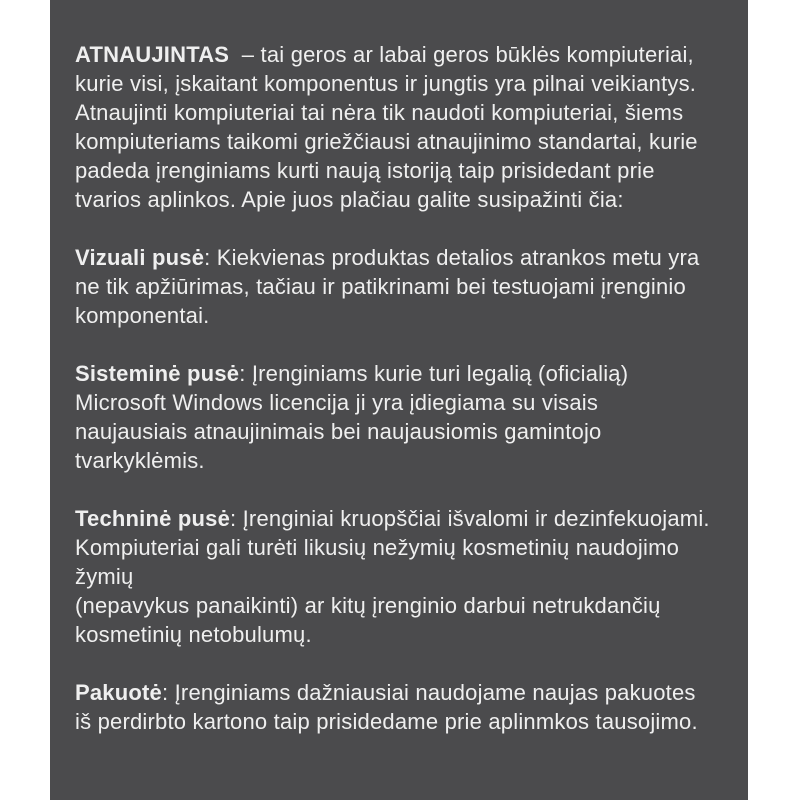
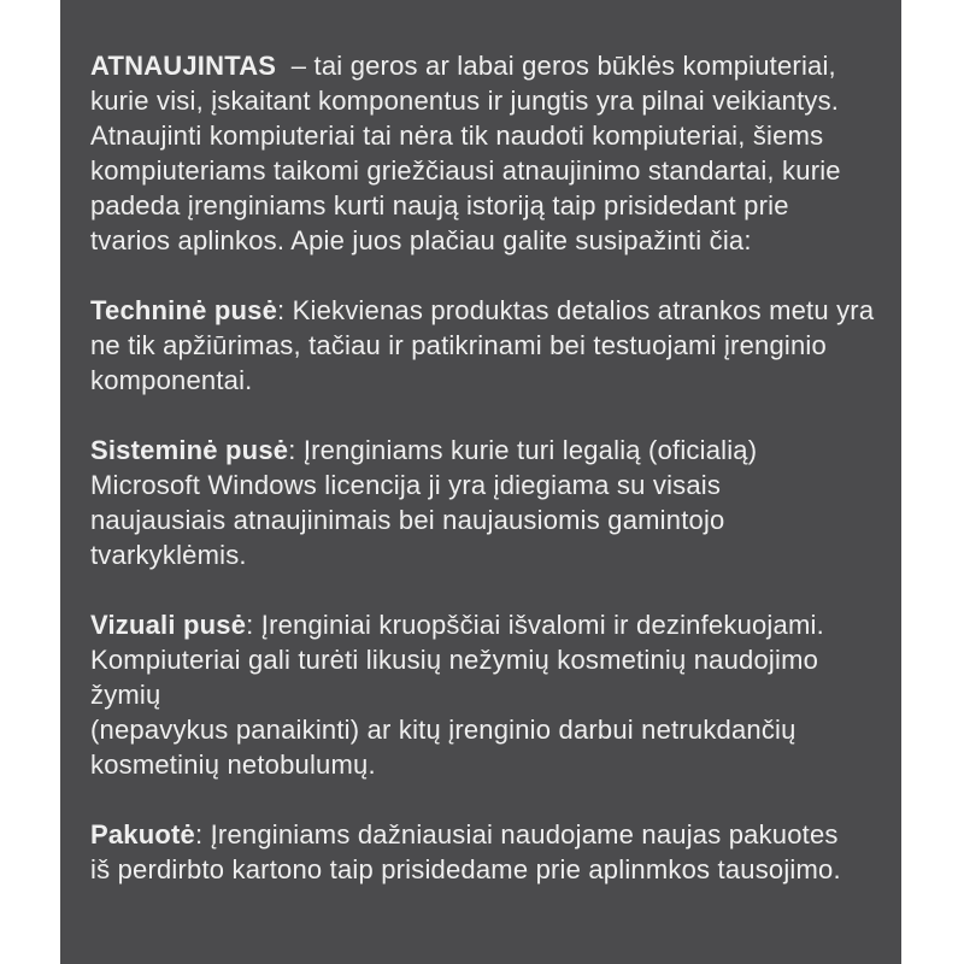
  ATNAUJINTAS – tai geros ar labai geros būklės kompiuteriai,
  kurie visi, įskaitant komponentus ir jungtis yra pilnai veikiantys.
  Atnaujinti kompiuteriai tai nėra tik naudoti kompiuteriai, šiems
  kompiuteriams taikomi griežčiausi atnaujinimo standartai, kurie
  padeda įrenginiams kurti naują istoriją taip prisidedant prie
  tvarios aplinkos. Apie juos plačiau galite susipažinti čia:
- Vizuali pusė: Kiekvienas produktas detalios atrankos metu yra
+ Techninė pusė: Kiekvienas produktas detalios atrankos metu yra
  ne tik apžiūrimas, tačiau ir patikrinami bei testuojami įrenginio
  komponentai.
  Sisteminė pusė: Įrenginiams kurie turi legalią (oficialią)
  Microsoft Windows licencija ji yra įdiegiama su visais
  naujausiais atnaujinimais bei naujausiomis gamintojo
  tvarkyklėmis.
- Techninė pusė: Įrenginiai kruopščiai išvalomi ir dezinfekuojami.
+ Vizuali pusė: Įrenginiai kruopščiai išvalomi ir dezinfekuojami.
  Kompiuteriai gali turėti likusių nežymių kosmetinių naudojimo žymių
  (nepavykus panaikinti) ar kitų įrenginio darbui netrukdančių
  kosmetinių netobulumų.
  Pakuotė: Įrenginiams dažniausiai naudojame naujas pakuotes
  iš perdirbto kartono taip prisidedame prie aplinmkos tausojimo.
